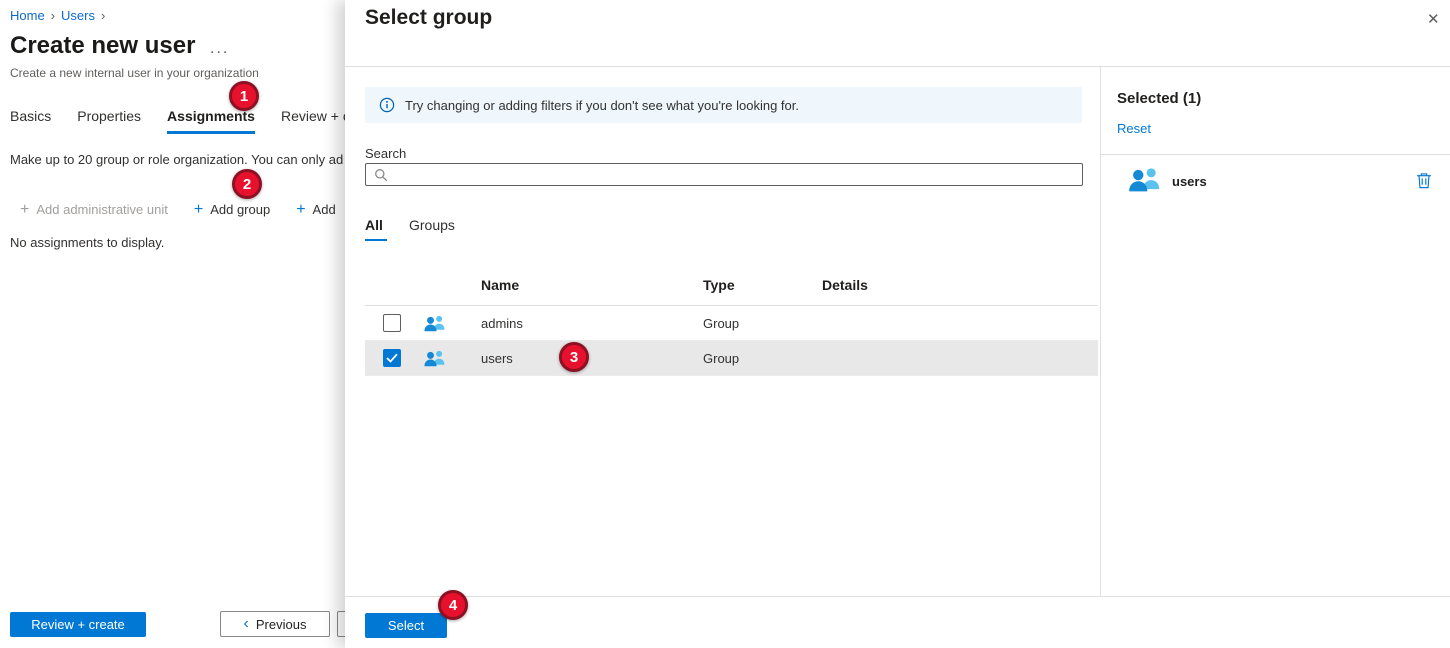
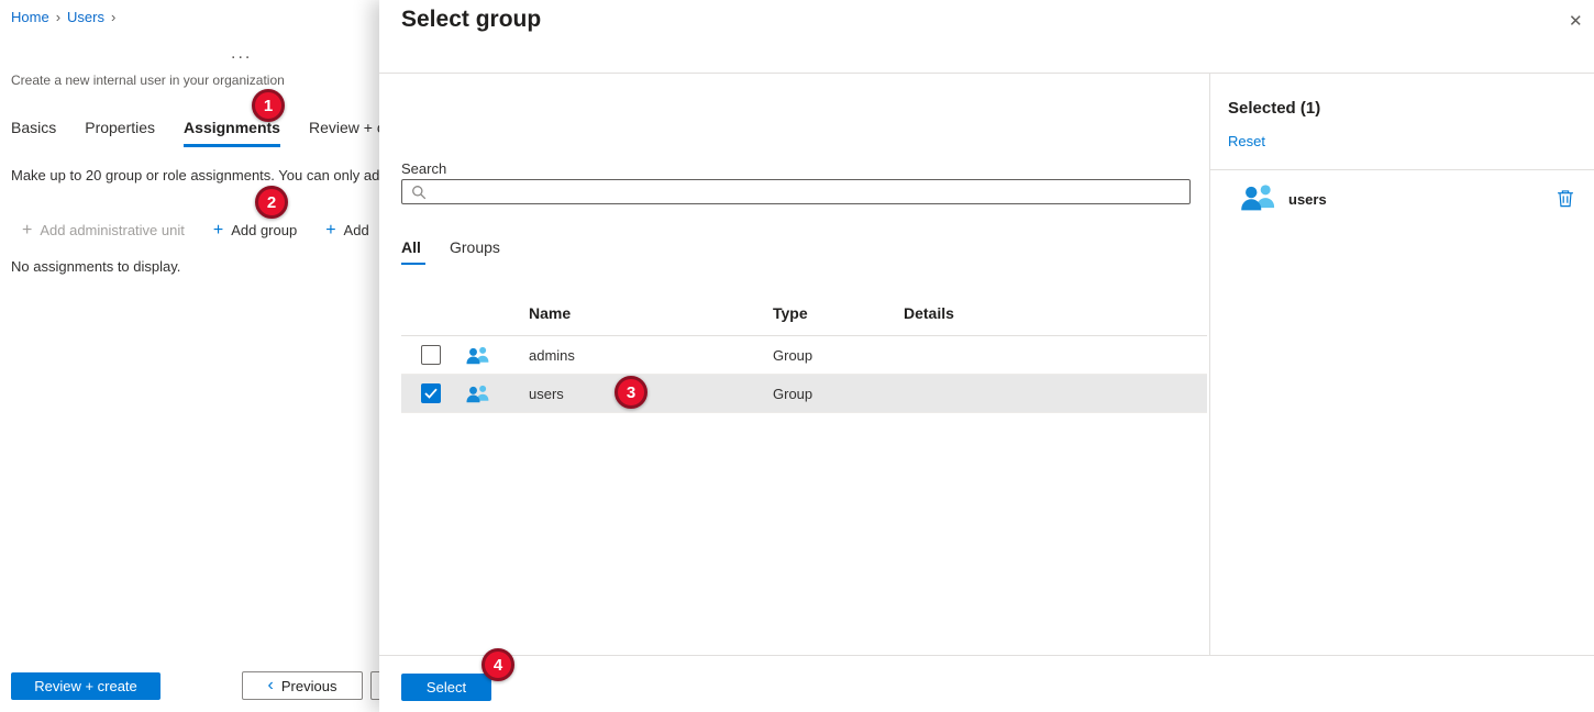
  Home
  ›
  Users
  ›
- Create new user
  ...
  Create a new internal user in your organization
  Basics
  Properties
  Assignments
  Review +
- Make up to 20 group or role organization. You can only ad
+ Make up to 20 group or role assignments. You can only ad
  +
  Add administrative unit
  +
  Add group
  +
  Add
  No assignments to display.
  Review + create
  ‹
  Previous
  Select group
  ✕
- Try changing or adding filters if you don't see what you're looking for.
  Search
  All
  Groups
  Name
  Type
  Details
  admins
  Group
  users
  Group
  Select
  Selected (1)
  Reset
  users
  1
  2
  3
  4
